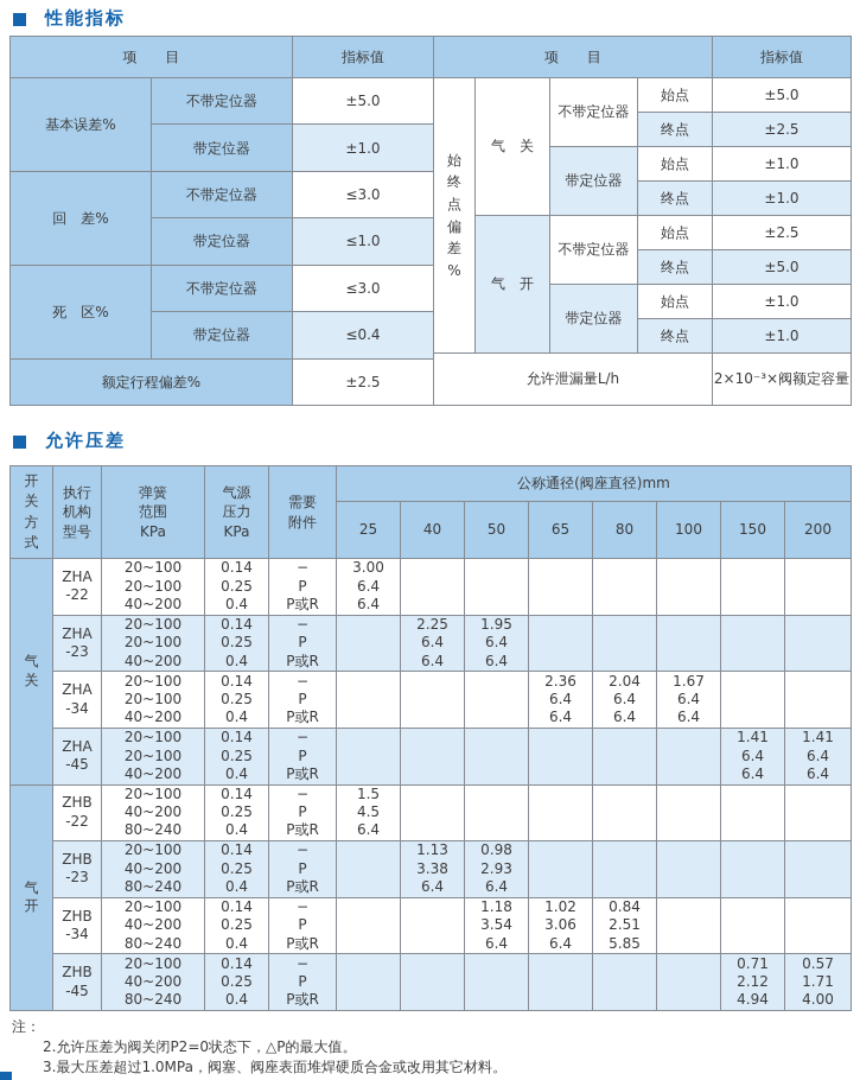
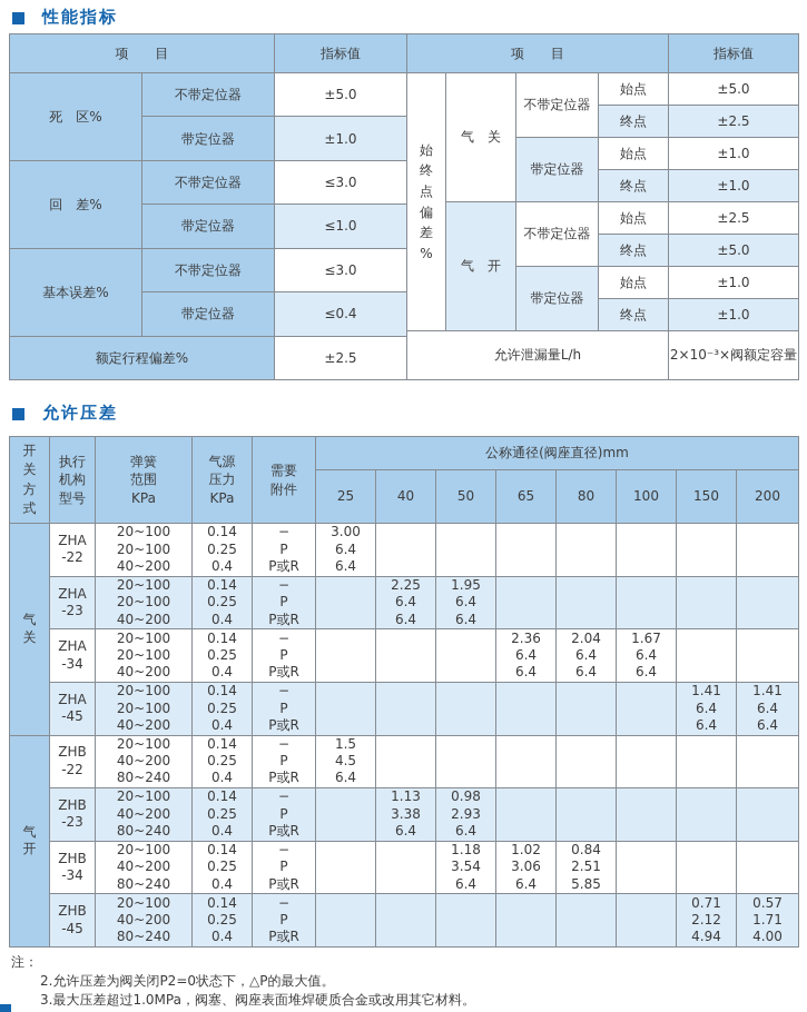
  性能指标
  项 目	指标值
- 基本误差%	不带定位器	±5.0
+ 死 区%	不带定位器	±5.0
  带定位器	±1.0
  回 差%	不带定位器	≤3.0
  带定位器	≤1.0
- 死 区%	不带定位器	≤3.0
+ 基本误差%	不带定位器	≤3.0
  带定位器	≤0.4
  额定行程偏差%	±2.5
  项 目	指标值
  始 终 点 偏 差 %	气 关	不带定位器	始点	±5.0
  终点	±2.5
  带定位器	始点	±1.0
  终点	±1.0
  气 开	不带定位器	始点	±2.5
  终点	±5.0
  带定位器	始点	±1.0
  终点	±1.0
  允许泄漏量L/h	2×10⁻³×阀额定容量
  允许压差
  开 关 方 式	执行 机构 型号	弹簧 范围 KPa	气源 压力 KPa	需要 附件	公称通径(阀座直径)mm
  25	40	50	65	80	100	150	200
  气 关	ZHA -22	20~100 20~100 40~200	0.14 0.25 0.4	− P P或R	3.00 6.4 6.4
  ZHA -23	20~100 20~100 40~200	0.14 0.25 0.4	− P P或R		2.25 6.4 6.4	1.95 6.4 6.4
  ZHA -34	20~100 20~100 40~200	0.14 0.25 0.4	− P P或R				2.36 6.4 6.4	2.04 6.4 6.4	1.67 6.4 6.4
  ZHA -45	20~100 20~100 40~200	0.14 0.25 0.4	− P P或R							1.41 6.4 6.4	1.41 6.4 6.4
  气 开	ZHB -22	20~100 40~200 80~240	0.14 0.25 0.4	− P P或R	1.5 4.5 6.4
  ZHB -23	20~100 40~200 80~240	0.14 0.25 0.4	− P P或R		1.13 3.38 6.4	0.98 2.93 6.4
  ZHB -34	20~100 40~200 80~240	0.14 0.25 0.4	− P P或R			1.18 3.54 6.4	1.02 3.06 6.4	0.84 2.51 5.85
  ZHB -45	20~100 40~200 80~240	0.14 0.25 0.4	− P P或R							0.71 2.12 4.94	0.57 1.71 4.00
  注：
  2.允许压差为阀关闭P2=0状态下，△P的最大值。
  3.最大压差超过1.0MPa，阀塞、阀座表面堆焊硬质合金或改用其它材料。
